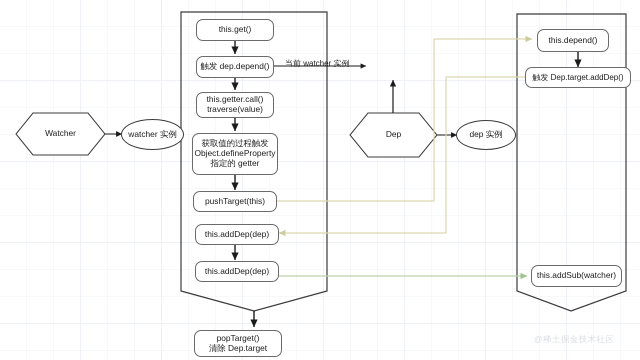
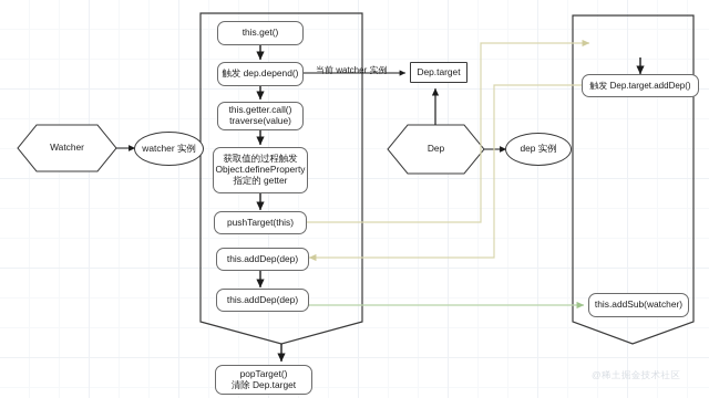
  Watcher
  watcher 实例
  this.get()
  触发 dep.depend()
  this.getter.call()
  traverse(value)
  获取值的过程触发
  Object.defineProperty
  指定的 getter
  pushTarget(this)
  this.addDep(dep)
  this.addDep(dep)
  popTarget()
  清除 Dep.target
+ Dep.target
  Dep
  dep 实例
- this.depend()
  触发 Dep.target.addDep()
  this.addSub(watcher)
  当前 watcher 实例
  @稀土掘金技术社区
